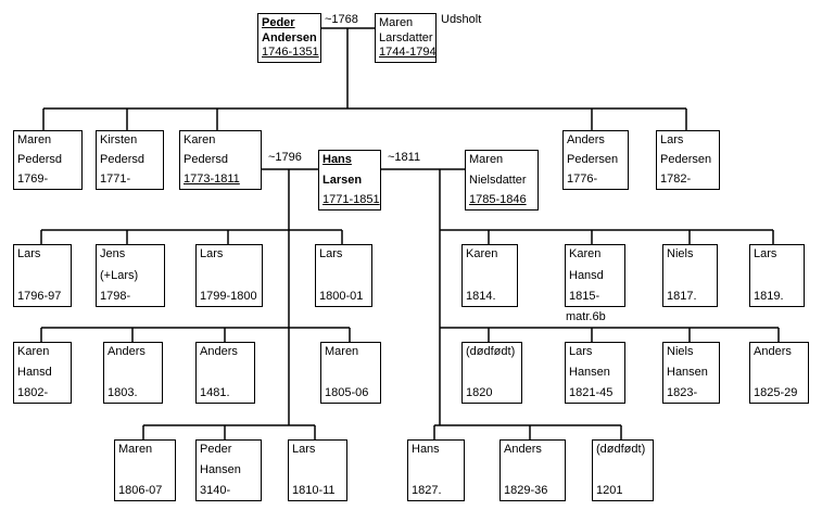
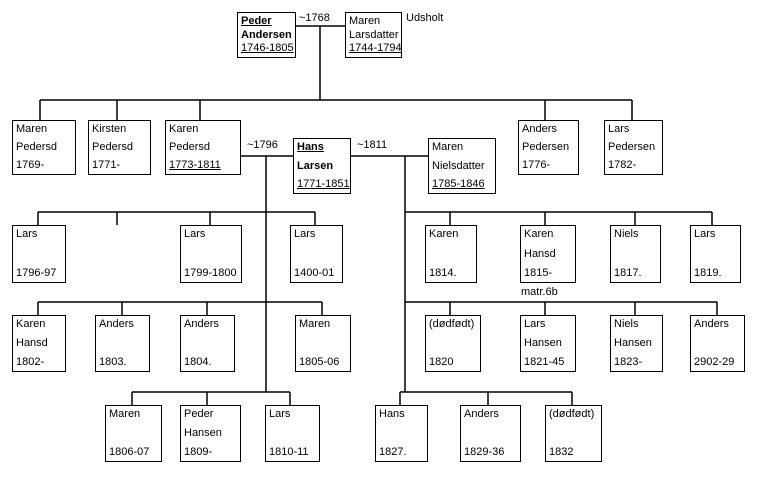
  ~1768
  Udsholt
  ~1796
  ~1811
  matr.6b
  Peder
  Andersen
- 1746-1351
+ 1746-1805
  Maren
  Larsdatter
  1744-1794
  Maren
  Pedersd
  1769-
  Kirsten
  Pedersd
  1771-
  Karen
  Pedersd
  1773-1811
  Hans
  Larsen
  1771-1851
  Maren
  Nielsdatter
  1785-1846
  Anders
  Pedersen
  1776-
  Lars
  Pedersen
  1782-
  Lars
  1796-97
- Jens
- (+Lars)
- 1798-
  Lars
  1799-1800
  Lars
- 1800-01
+ 1400-01
  Karen
  Hansd
  1802-
  Anders
  1803.
  Anders
- 1481.
+ 1804.
  Maren
  1805-06
  Maren
  1806-07
  Peder
  Hansen
- 3140-
+ 1809-
  Lars
  1810-11
  Karen
  1814.
  Karen
  Hansd
  1815-
  Niels
  1817.
  Lars
  1819.
  (dødfødt)
  1820
  Lars
  Hansen
  1821-45
  Niels
  Hansen
  1823-
  Anders
- 1825-29
+ 2902-29
  Hans
  1827.
  Anders
  1829-36
  (dødfødt)
- 1201
+ 1832
